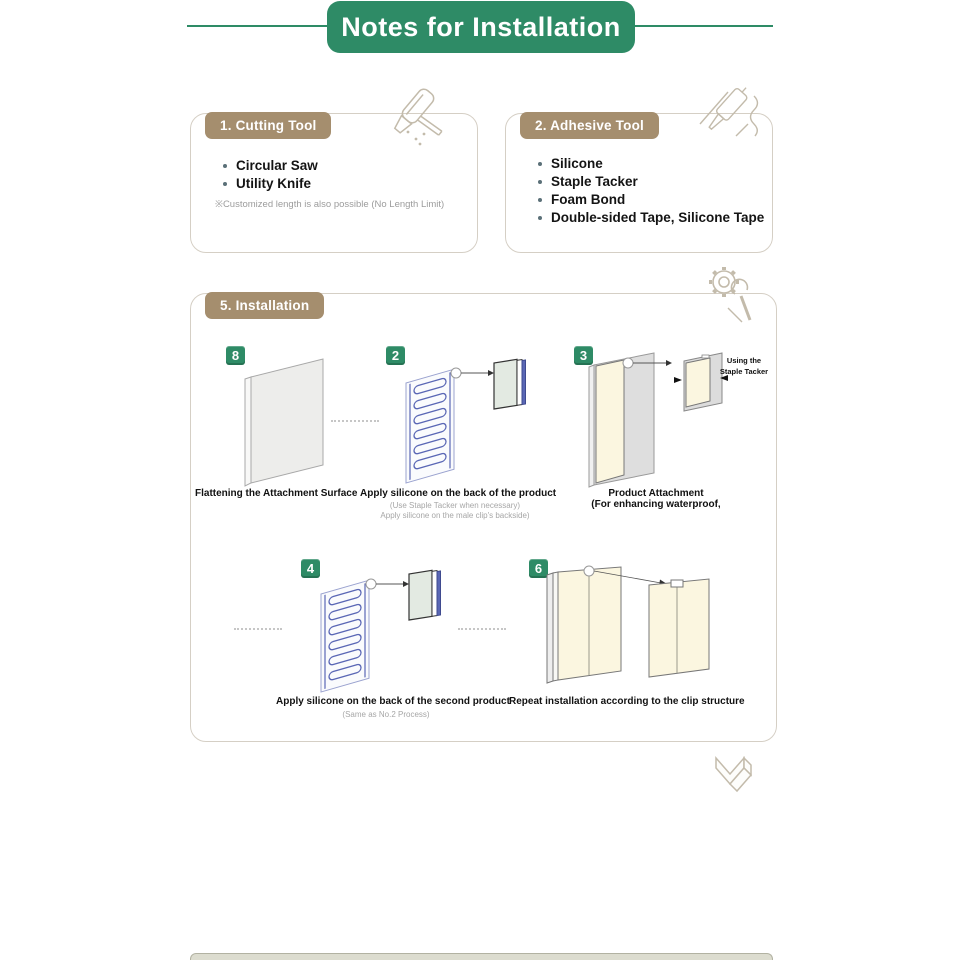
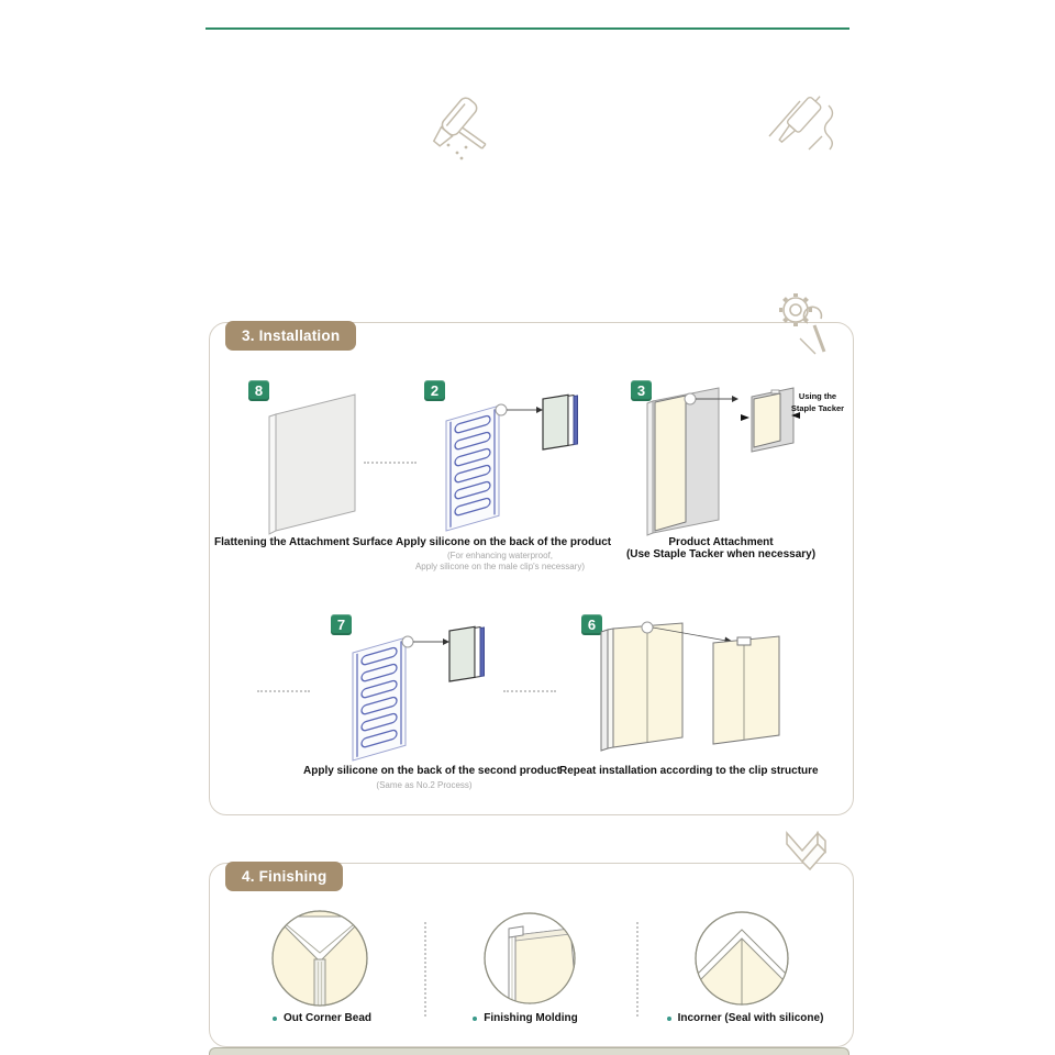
- Notes for Installation
- 1. Cutting Tool
- Circular Saw
- Utility Knife
- ※Customized length is also possible (No Length Limit)
- 2. Adhesive Tool
- Silicone
- Staple Tacker
- Foam Bond
- Double-sided Tape, Silicone Tape
- 5. Installation
+ 3. Installation
  8
  2
  3
- 4
+ 7
  6
  Using the Staple Tacker
  Flattening the Attachment Surface
  Apply silicone on the back of the product
- (Use Staple Tacker when necessary)
+ (For enhancing waterproof,
- Apply silicone on the male clip's backside)
+ Apply silicone on the male clip's necessary)
  Product Attachment
- (For enhancing waterproof,
+ (Use Staple Tacker when necessary)
  Apply silicone on the back of the second produc
  (Same as No.2 Process)
  Repeat installation according to the clip structure
+ 4. Finishing
+ Out Corner Bead
+ Finishing Molding
+ Incorner (Seal with silicone)
